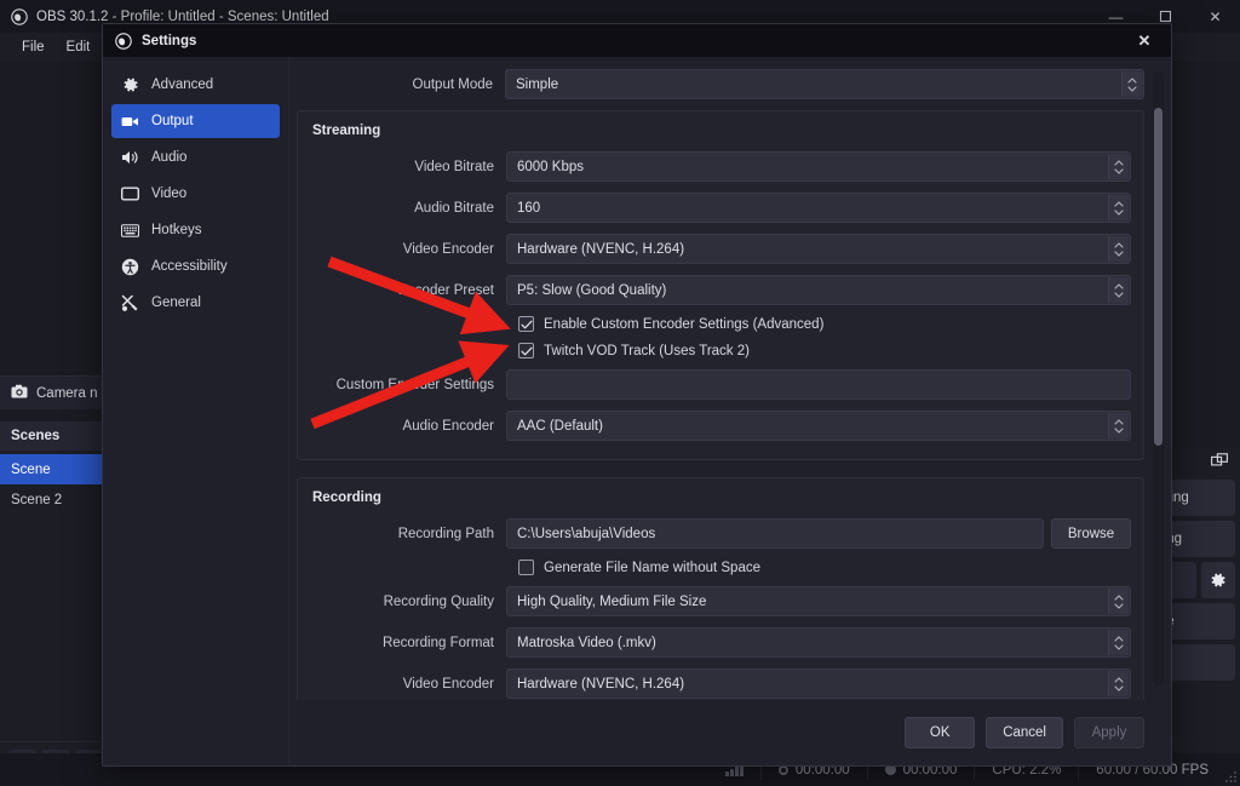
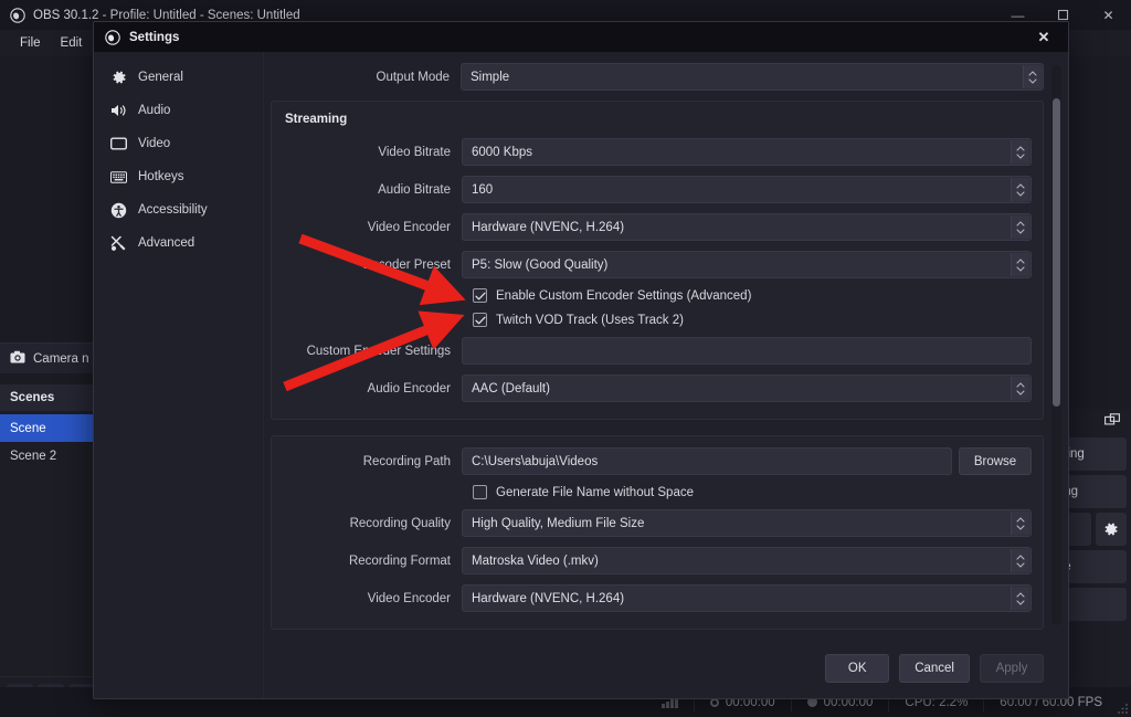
  OBS 30.1.2 - Profile: Untitled - Scenes: Untitled
  —
  ✕
  File
  Edit
  Camera n
  Scenes
  Scene
  Scene 2
  00:00:00
  00:00:00
  CPU: 2.2%
  60.00 / 60.00 FPS
  Settings
  ✕
- Advanced
+ General
- Output
  Audio
  Video
  Hotkeys
  Accessibility
- General
+ Advanced
  Output Mode
  Simple
  Streaming
  Video Bitrate
  6000 Kbps
  Audio Bitrate
  160
  Video Encoder
  Hardware (NVENC, H.264)
  oder Preset
  P5: Slow (Good Quality)
  Enable Custom Encoder Settings (Advanced)
  Twitch VOD Track (Uses Track 2)
  Custom Eer Settings
  Audio Encoder
  AAC (Default)
- Recording
  Recording Path
  C:\Users\abuja\Videos
  Browse
  Generate File Name without Space
  Recording Quality
  High Quality, Medium File Size
  Recording Format
  Matroska Video (.mkv)
  Video Encoder
  Hardware (NVENC, H.264)
  OK
  Cancel
  Apply
